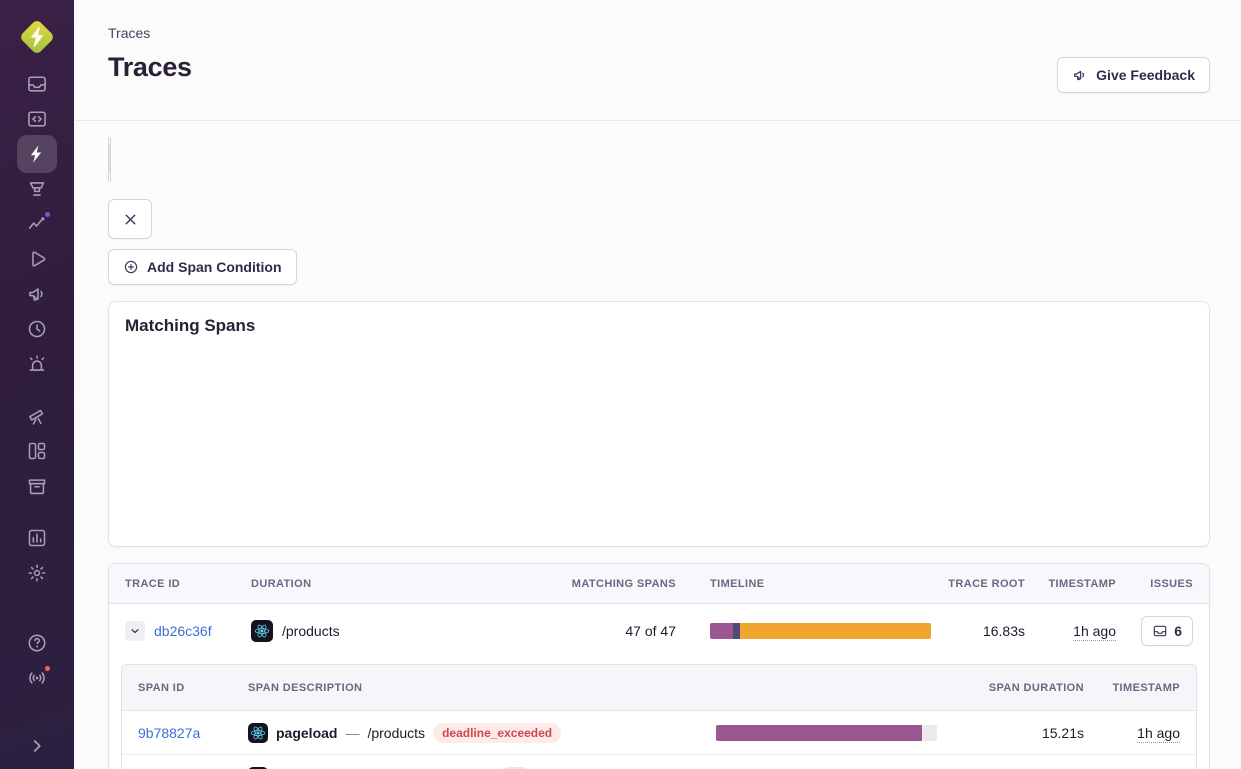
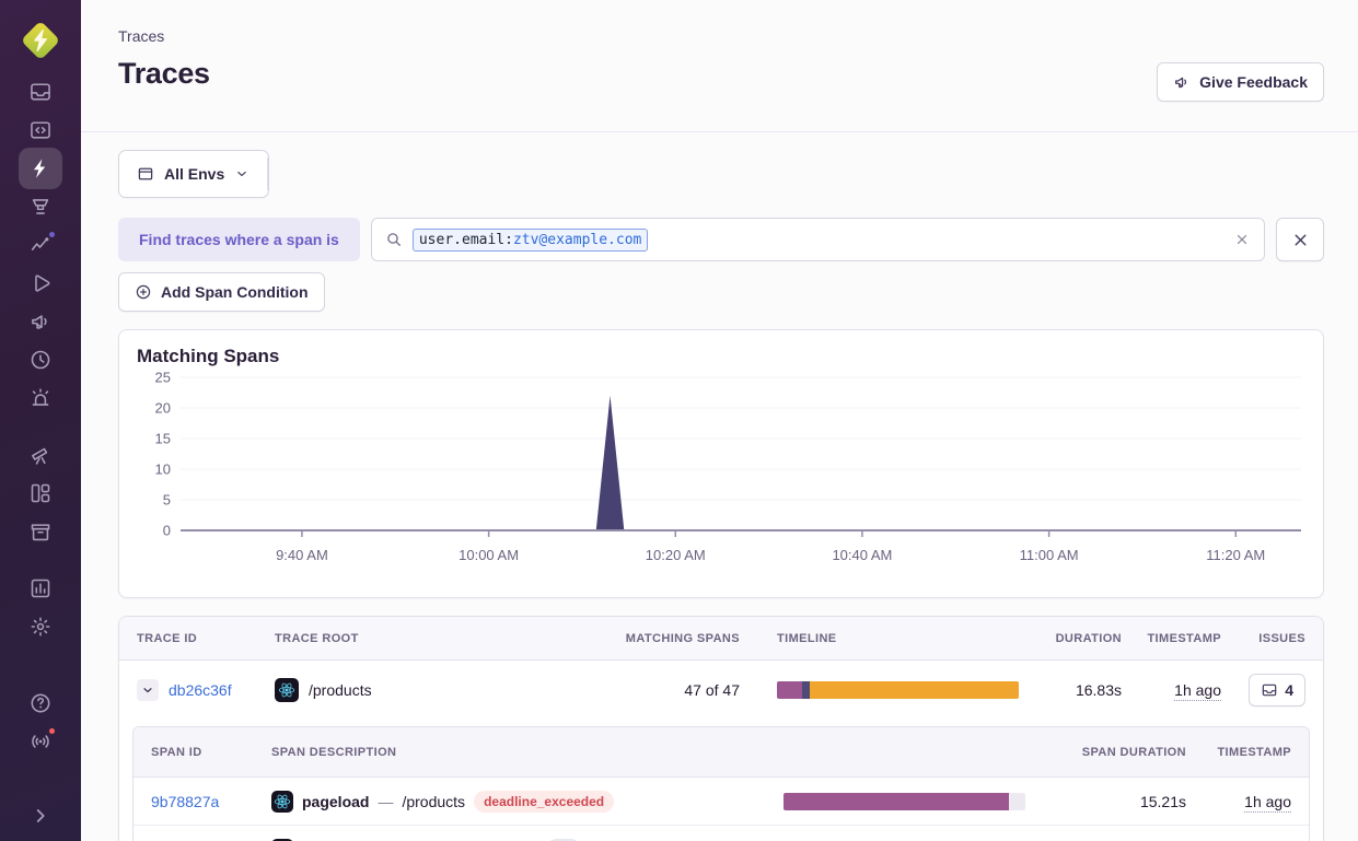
  Traces
  Traces
  Give Feedback
+ All Envs
+ Find traces where a span is
+ user.email:
+ ztv@example.com
  Add Span Condition
  Matching Spans
+ 0
+ 5
+ 10
+ 15
+ 20
+ 25
+ 9:40 AM
+ 10:00 AM
+ 10:20 AM
+ 10:40 AM
+ 11:00 AM
+ 11:20 AM
  TRACE ID
- DURATION
+ TRACE ROOT
  MATCHING SPANS
  TIMELINE
- TRACE ROOT
+ DURATION
  TIMESTAMP
  ISSUES
  db26c36f
  /products
  47 of 47
  16.83s
  1h ago
- 6
+ 4
  SPAN ID
  SPAN DESCRIPTION
  SPAN DURATION
  TIMESTAMP
  9b78827a
  pageload
  —
  /products
  deadline_exceeded
  15.21s
  1h ago
